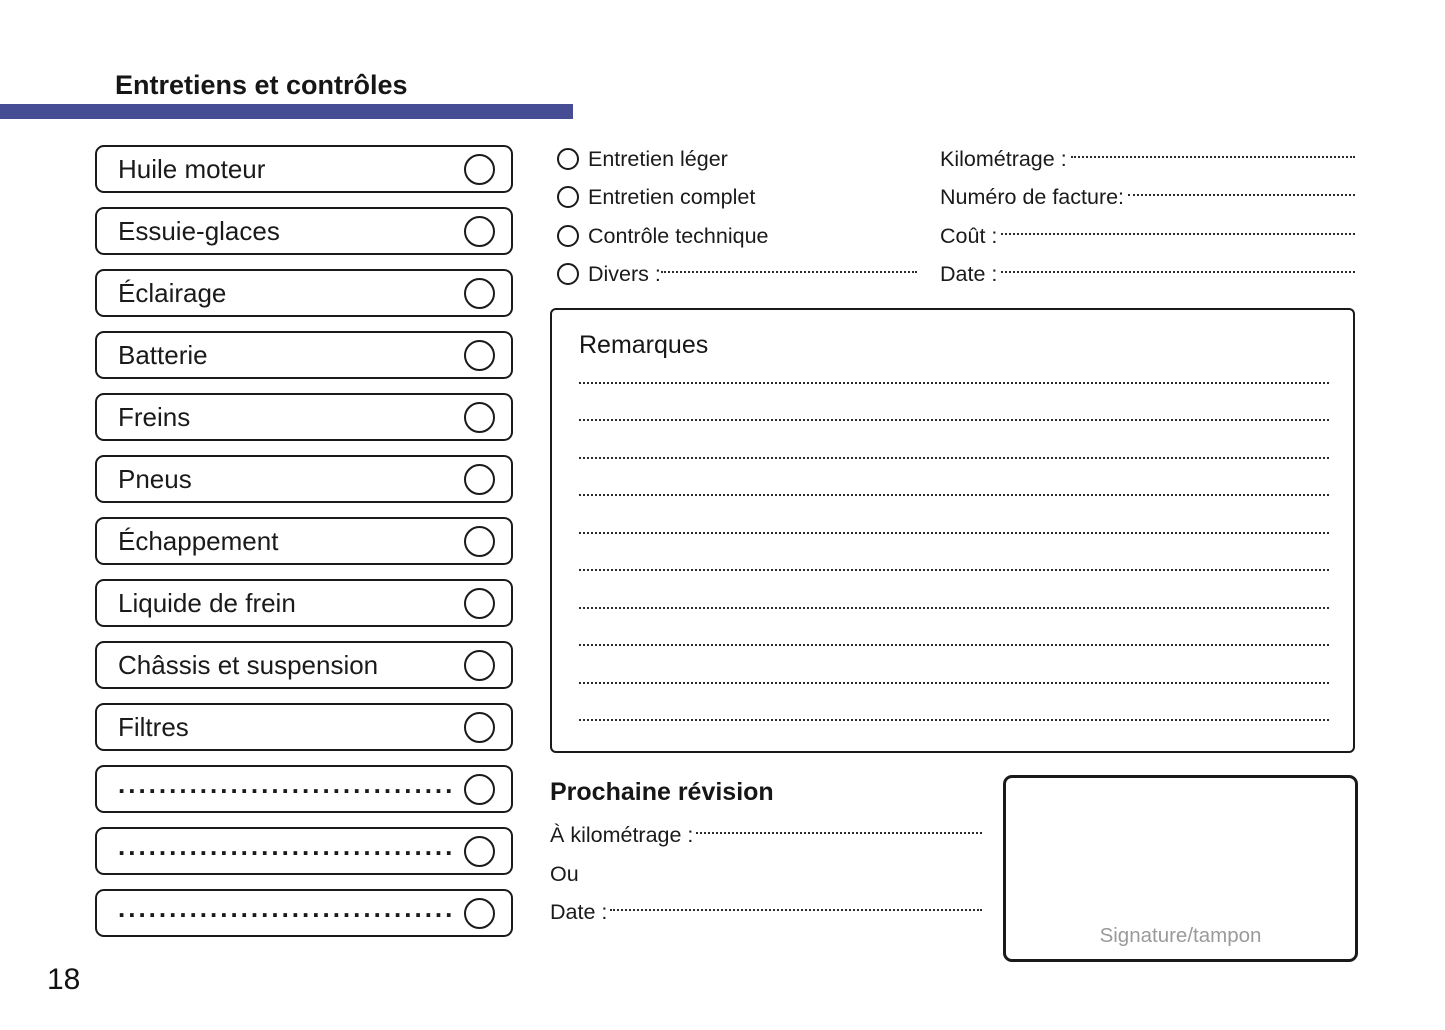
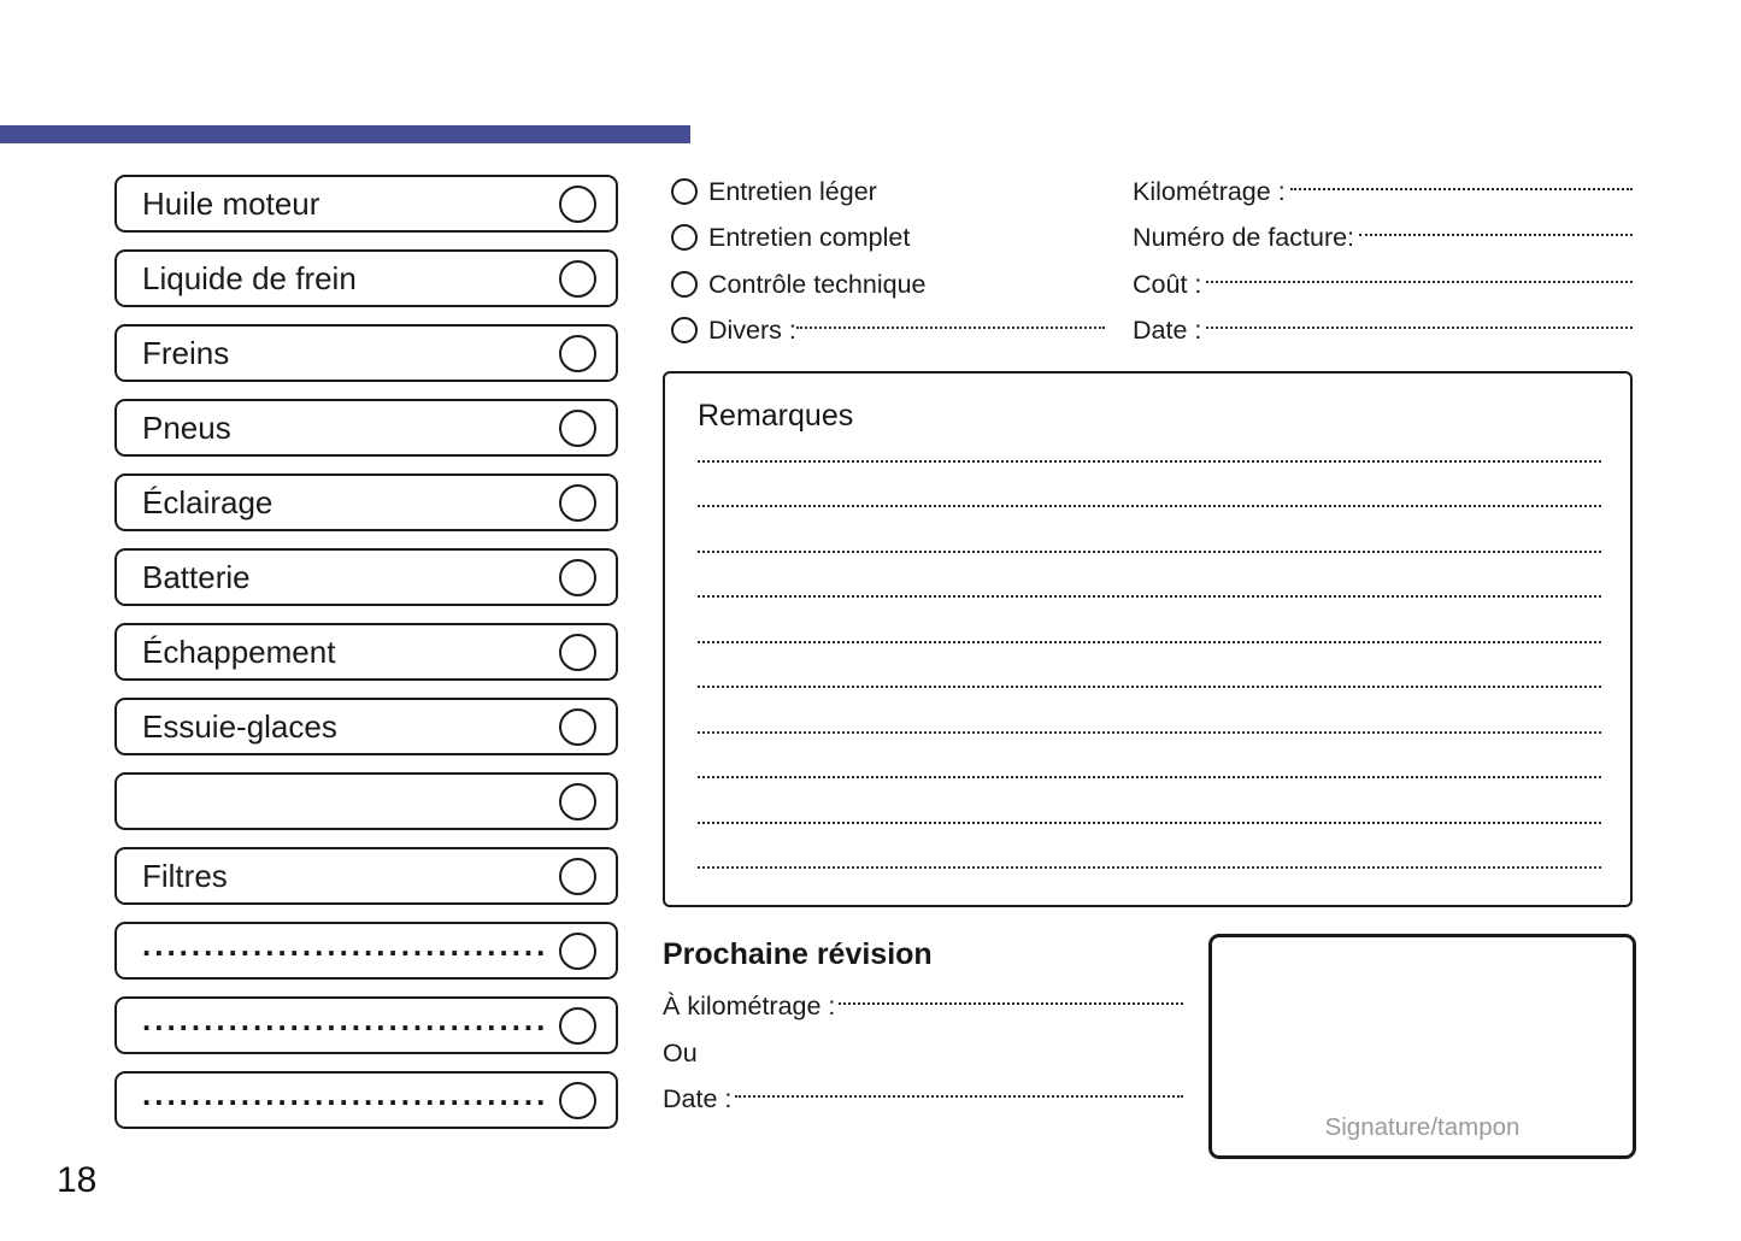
- Entretiens et contrôles
  Huile moteur
- Essuie-glaces
+ Liquide de frein
- Éclairage
+ Freins
- Batterie
+ Pneus
- Freins
+ Éclairage
- Pneus
+ Batterie
  Échappement
- Liquide de frein
+ Essuie-glaces
- Châssis et suspension
  Filtres
  .................................
  .................................
  .................................
  Entretien léger
  Entretien complet
  Contrôle technique
  Divers :
  Kilométrage :
  Numéro de facture:
  Coût :
  Date :
  Remarques
  Prochaine révision
  À kilométrage :
  Ou
  Date :
  Signature/tampon
  18
